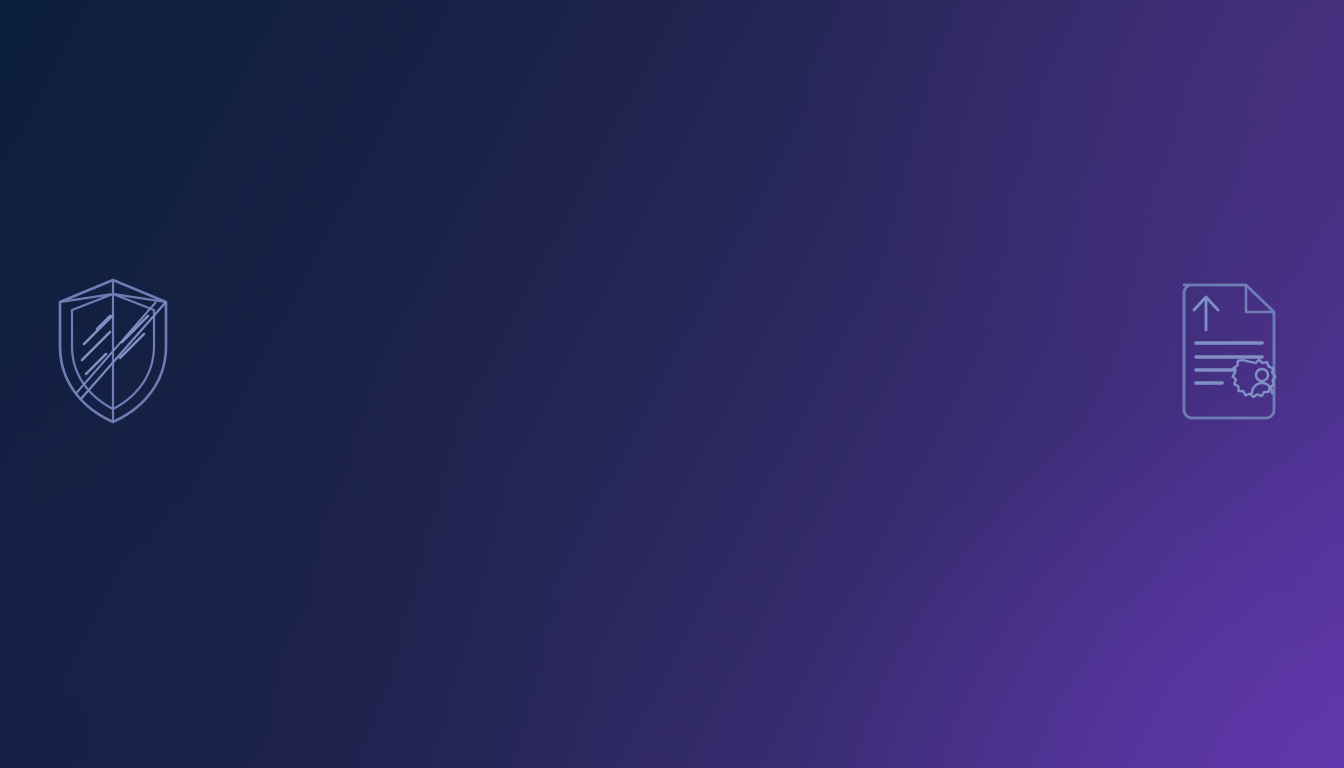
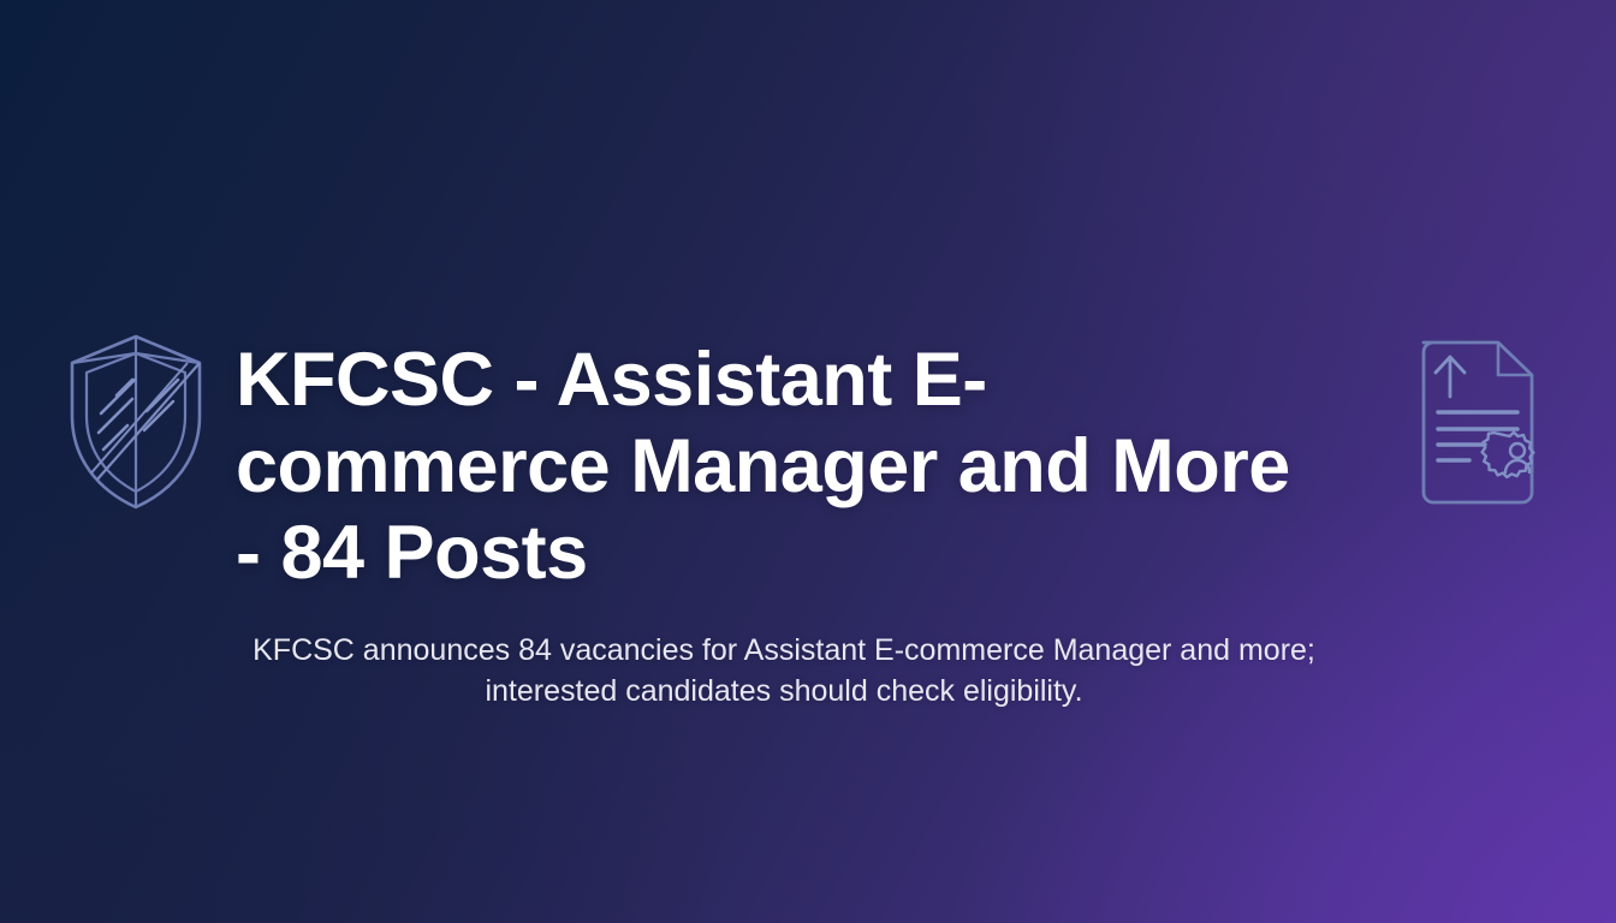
+ KFCSC - Assistant E-commerce Manager and More - 84 Posts
+ KFCSC announces 84 vacancies for Assistant E-commerce Manager and more; interested candidates should check eligibility.
